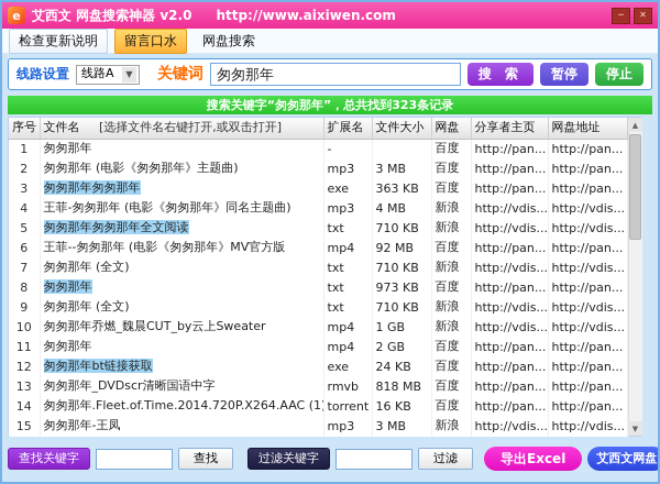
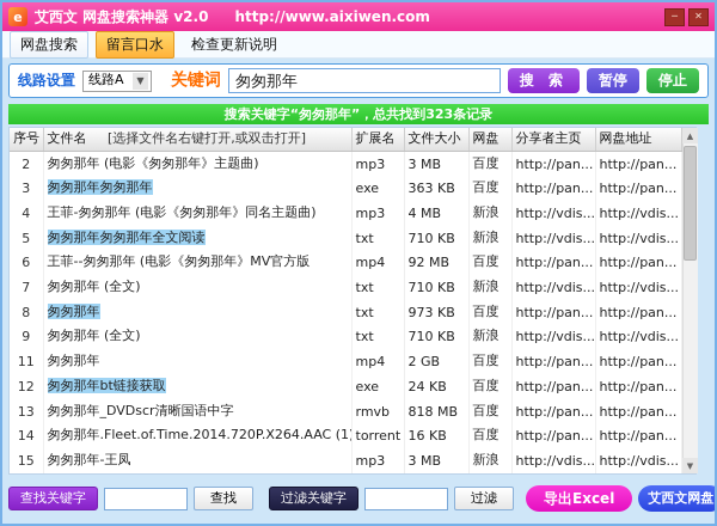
  e
  艾西文 网盘搜索神器 v2.0
  http://www.aixiwen.com
  ─
  ✕
- 检查更新说明
+ 网盘搜索
  留言口水
- 网盘搜索
+ 检查更新说明
  线路设置
  线路A
  ▼
  关键词
  匆匆那年
  搜 索
  暂停
  停止
  搜索关键字“匆匆那年”，总共找到323条记录
  序号	文件名 [选择文件名右键打开,或双击打开]	扩展名	文件大小	网盘	分享者主页	网盘地址
- 1	匆匆那年	-		百度	http://pan...	http://pan...
  2	匆匆那年 (电影《匆匆那年》主题曲)	mp3	3 MB	百度	http://pan...	http://pan...
  3	匆匆那年匆匆那年	exe	363 KB	百度	http://pan...	http://pan...
  4	王菲-匆匆那年 (电影《匆匆那年》同名主题曲)	mp3	4 MB	新浪	http://vdis...	http://vdis...
  5	匆匆那年匆匆那年全文阅读	txt	710 KB	新浪	http://vdis...	http://vdis...
  6	王菲--匆匆那年 (电影《匆匆那年》MV官方版	mp4	92 MB	百度	http://pan...	http://pan...
  7	匆匆那年 (全文)	txt	710 KB	新浪	http://vdis...	http://vdis...
  8	匆匆那年	txt	973 KB	百度	http://pan...	http://pan...
  9	匆匆那年 (全文)	txt	710 KB	新浪	http://vdis...	http://vdis...
- 10	匆匆那年乔燃_魏晨CUT_by云上Sweater	mp4	1 GB	新浪	http://vdis...	http://vdis...
  11	匆匆那年	mp4	2 GB	百度	http://pan...	http://pan...
  12	匆匆那年bt链接获取	exe	24 KB	百度	http://pan...	http://pan...
  13	匆匆那年_DVDscr清晰国语中字	rmvb	818 MB	百度	http://pan...	http://pan...
  14	匆匆那年.Fleet.of.Time.2014.720P.X264.AAC (1	torrent	16 KB	百度	http://pan...	http://pan...
  15	匆匆那年-王凤	mp3	3 MB	新浪	http://vdis...	http://vdis...
  ▲
  ▼
  查找关键字
  查找
  过滤关键字
  过滤
  导出Excel
  艾西文网盘
